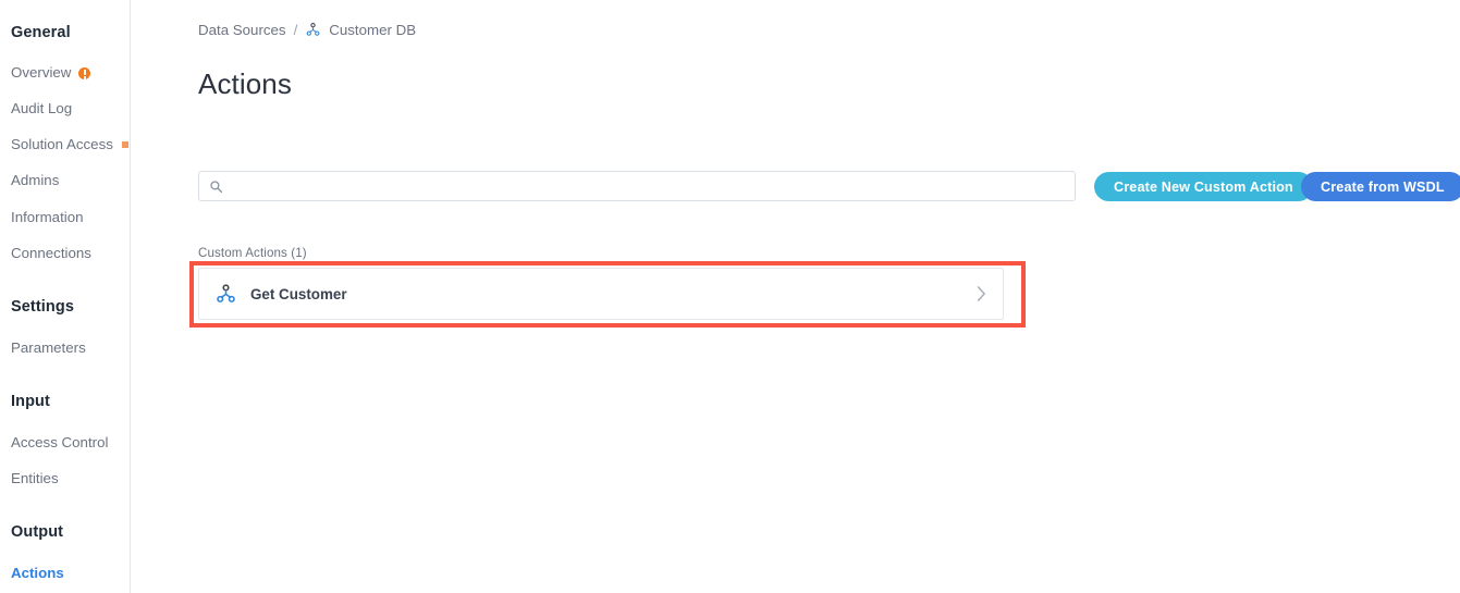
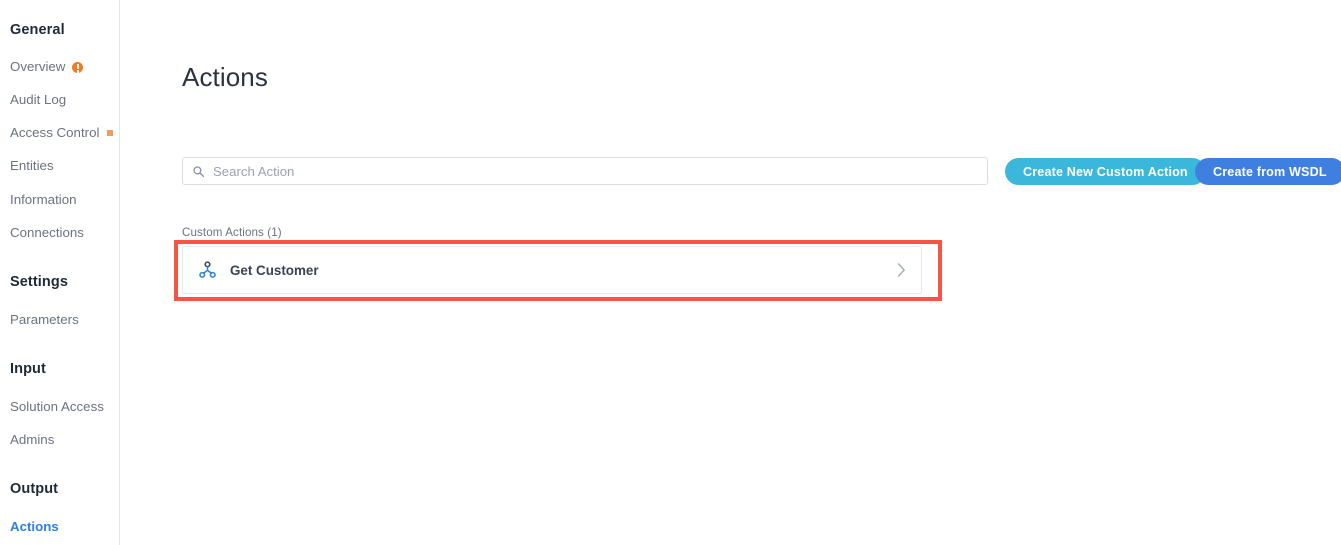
  General
  Overview
  Audit Log
- Solution Access
+ Access Control
- Admins
+ Entities
  Information
  Connections
  Settings
  Parameters
  Input
- Access Control
+ Solution Access
- Entities
+ Admins
  Output
  Actions
- Data Sources
- /
- Customer DB
  Actions
+ Search Action
  Create New Custom Action
  Create from WSDL
  Custom Actions (1)
  Get Customer
